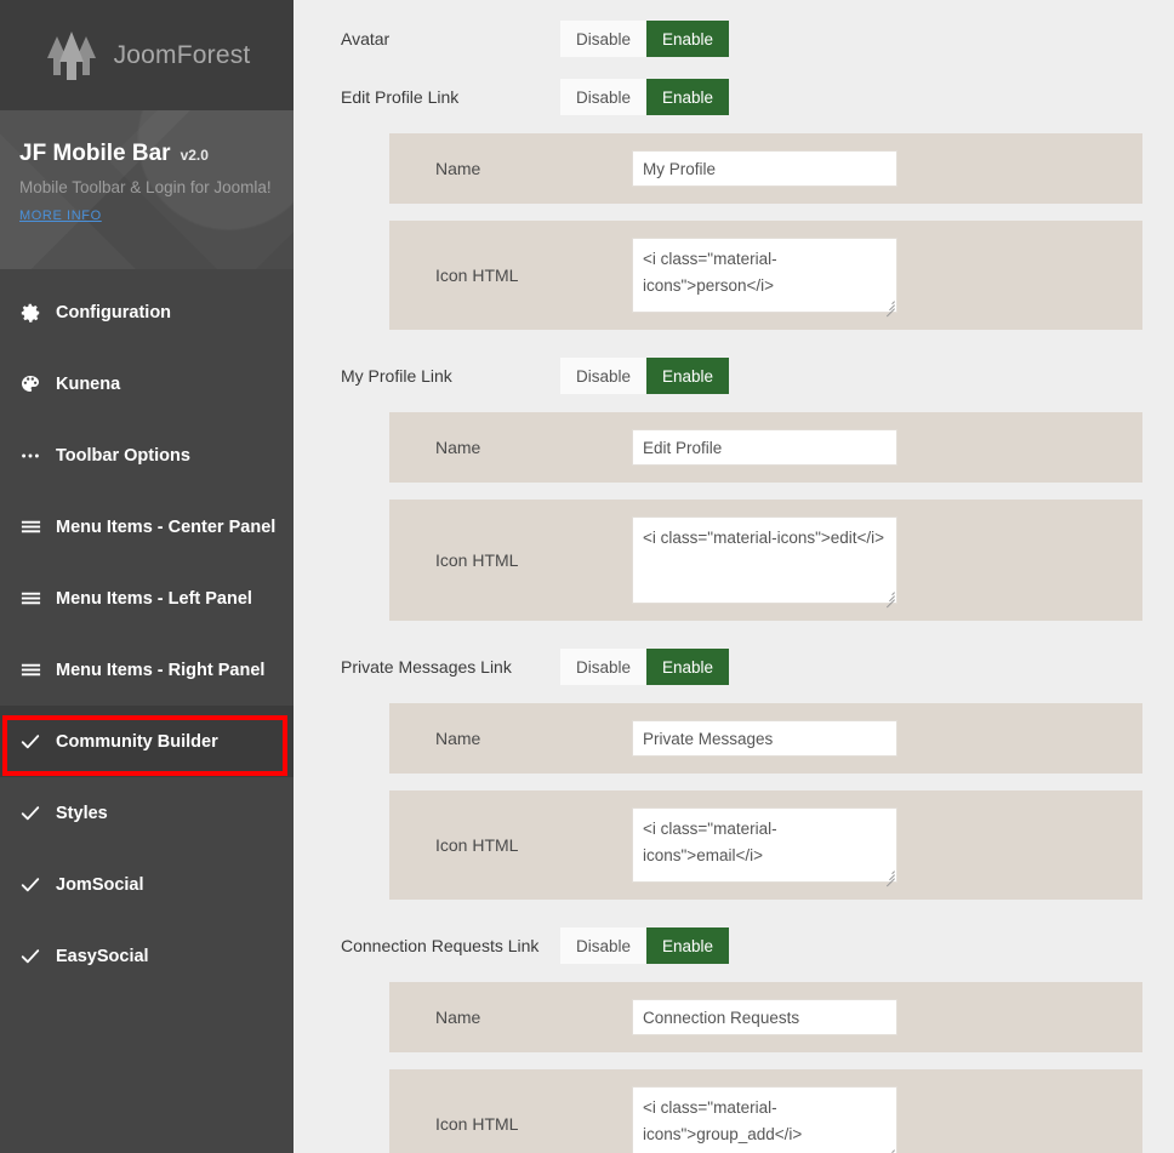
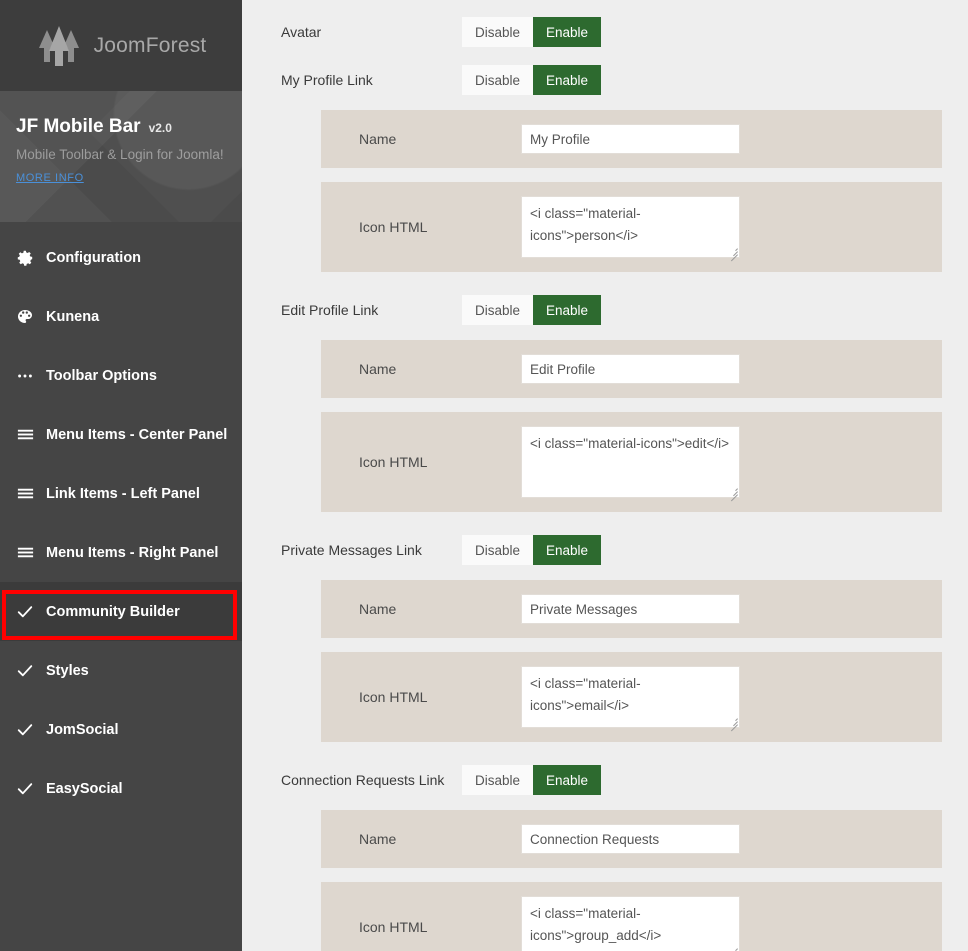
  JoomForest
  JF Mobile Bar v2.0
  Mobile Toolbar & Login for Joomla!
  MORE INFO
  Configuration
  Kunena
  Toolbar Options
  Menu Items - Center Panel
- Menu Items - Left Panel
+ Link Items - Left Panel
  Menu Items - Right Panel
  Community Builder
  Styles
  JomSocial
  EasySocial
  Avatar
  Disable
  Enable
- Edit Profile Link
+ My Profile Link
  Disable
  Enable
  Name
  My Profile
  Icon HTML
- My Profile Link
+ Edit Profile Link
  Disable
  Enable
  Name
  Edit Profile
  Icon HTML
  <i class="material-icons">edit</i>
  Private Messages Link
  Disable
  Enable
  Name
  Private Messages
  Icon HTML
  Connection Requests Link
  Disable
  Enable
  Name
  Connection Requests
  Icon HTML
